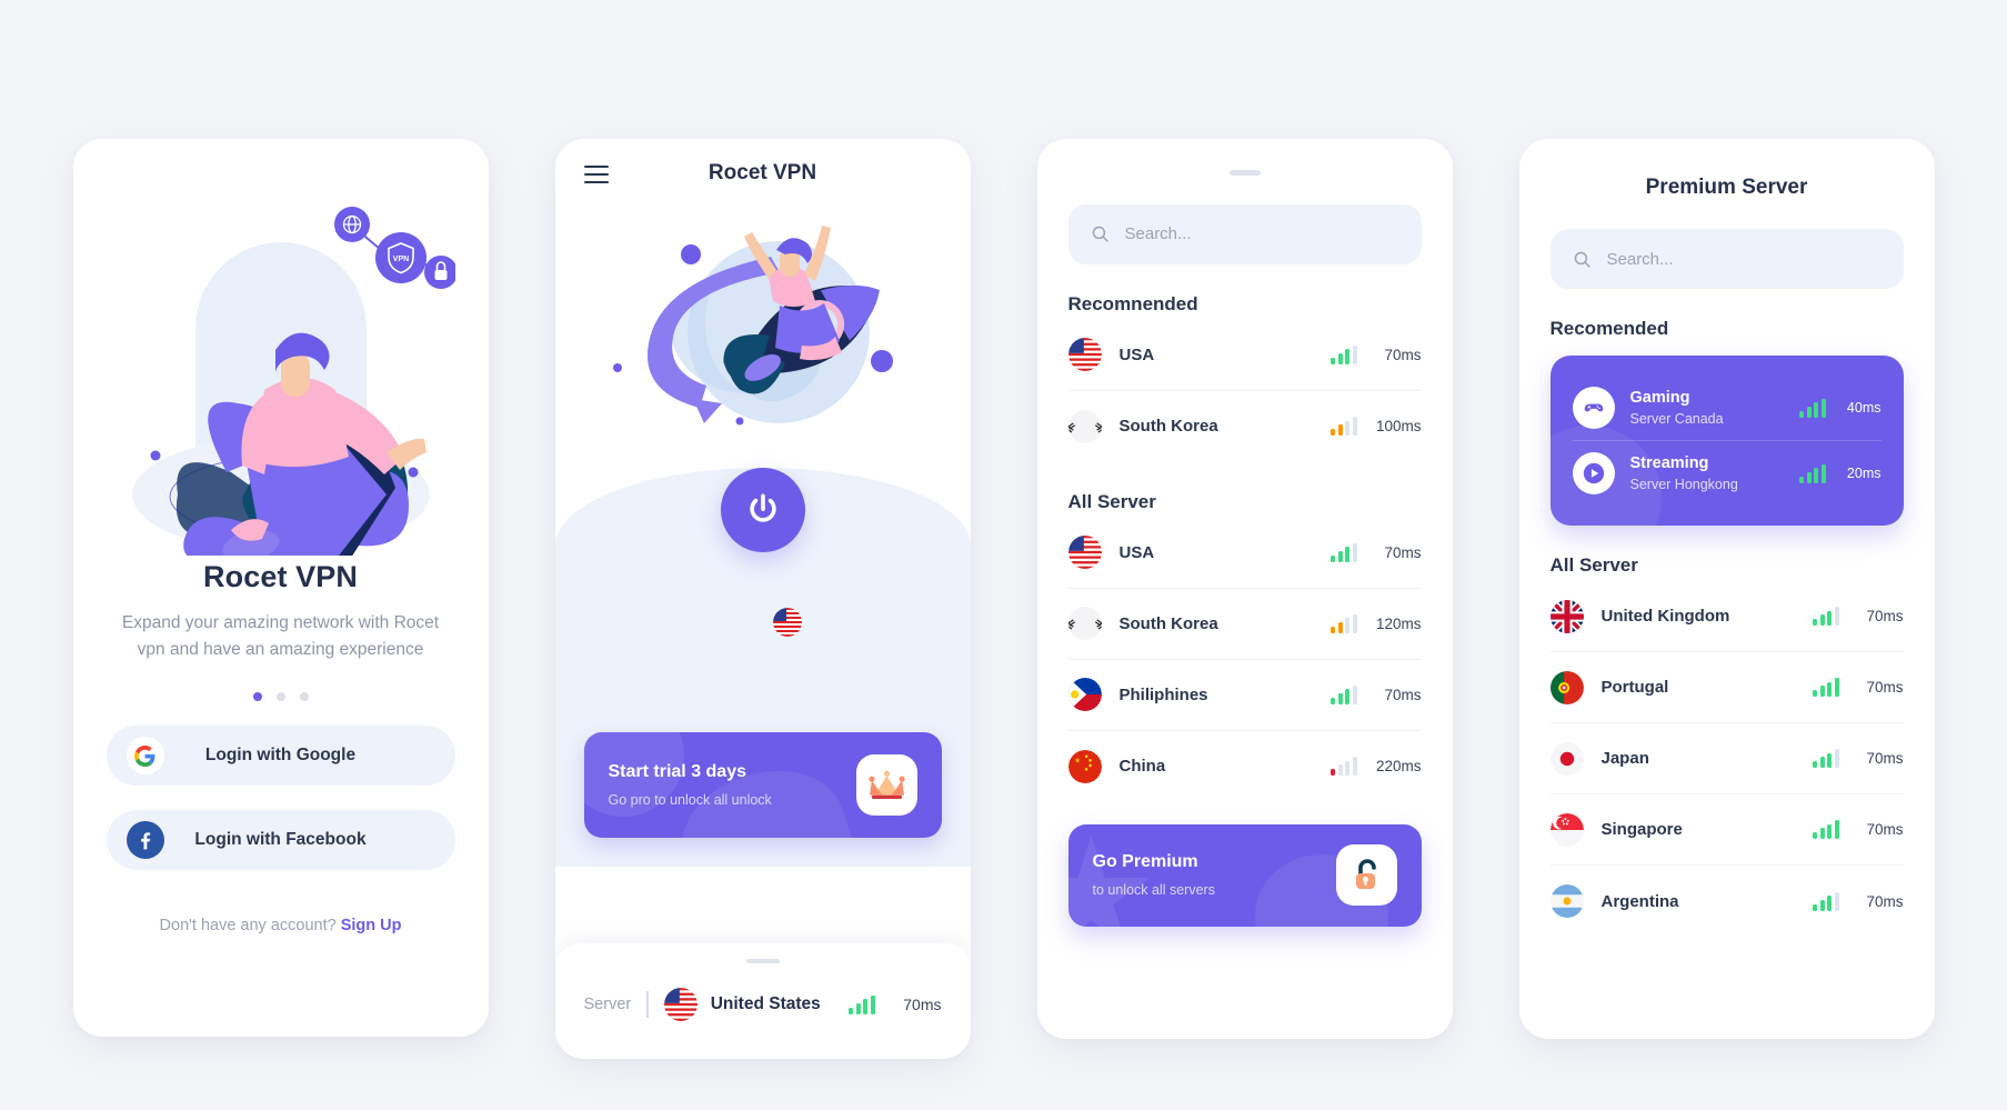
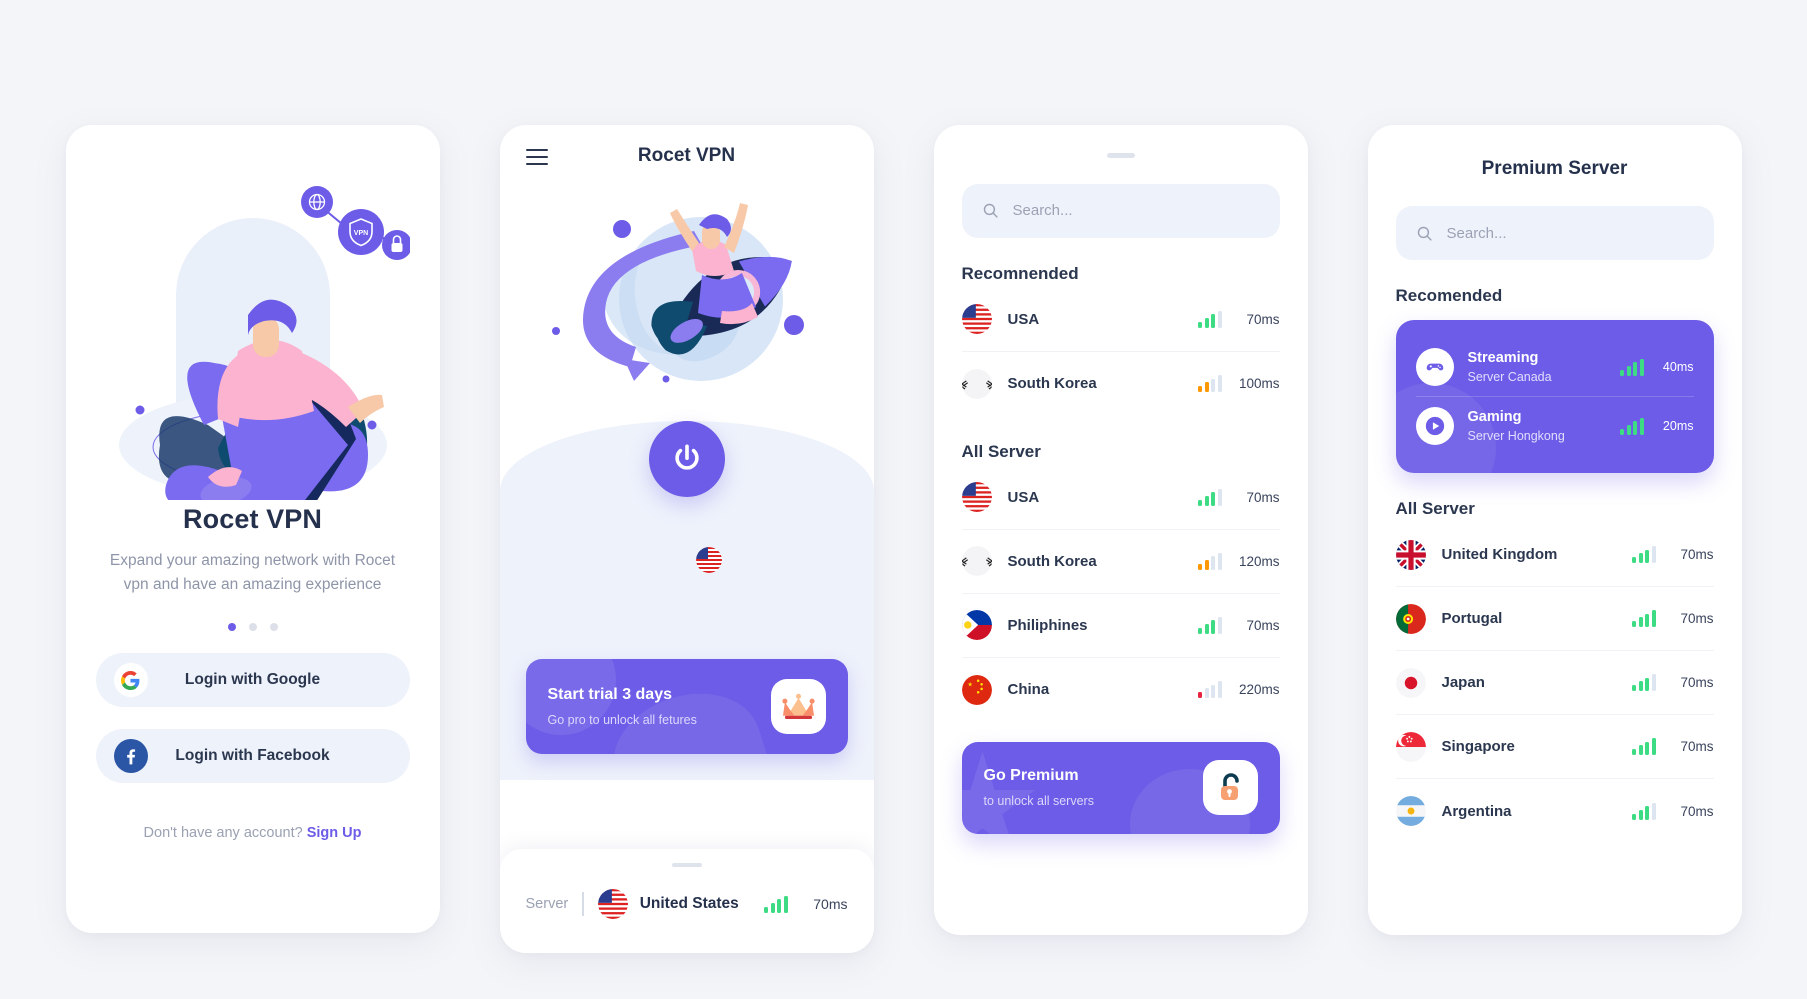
  Rocet VPN
  Expand your amazing network with Rocet vpn and have an amazing experience
  Login with Google
  Login with Facebook
  Don't have any account? Sign Up
  Rocet VPN
  Start trial 3 days
- Go pro to unlock all unlock
+ Go pro to unlock all fetures
  Server
  United States
  70ms
  Search...
  Recomnended
  USA
  70ms
  South Korea
  100ms
  All Server
  USA
  70ms
  South Korea
  120ms
  Philiphines
  70ms
  China
  220ms
  Go Premium
  to unlock all servers
  Premium Server
  Search...
  Recomended
- Gaming
+ Streaming
  Server Canada
  40ms
- Streaming
+ Gaming
  Server Hongkong
  20ms
  All Server
  United Kingdom
  70ms
  Portugal
  70ms
  Japan
  70ms
  Singapore
  70ms
  Argentina
  70ms
